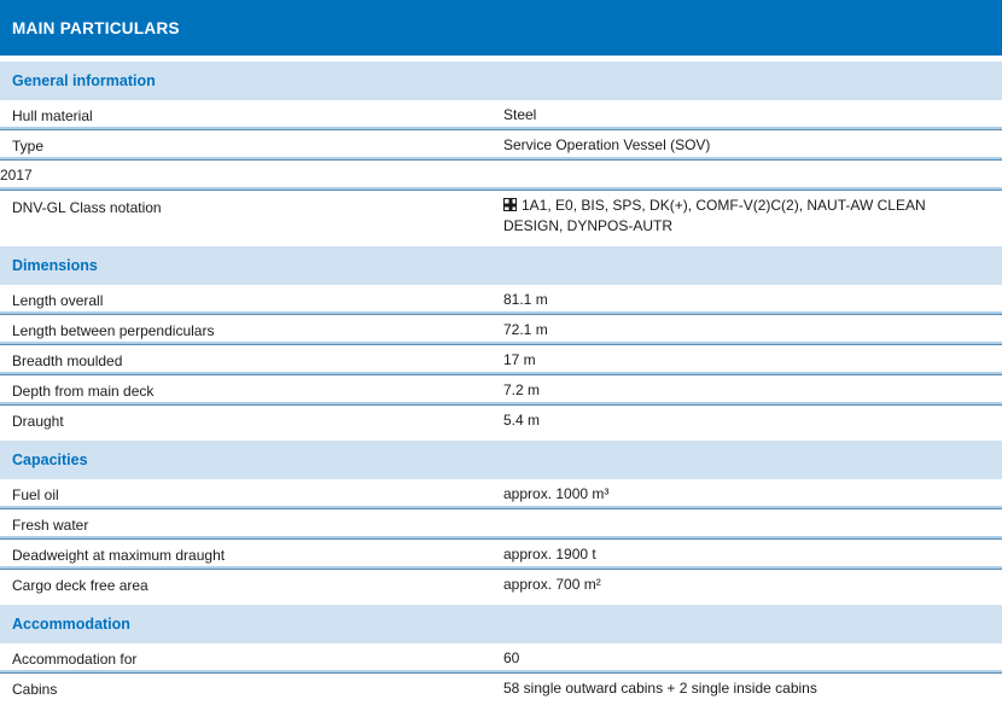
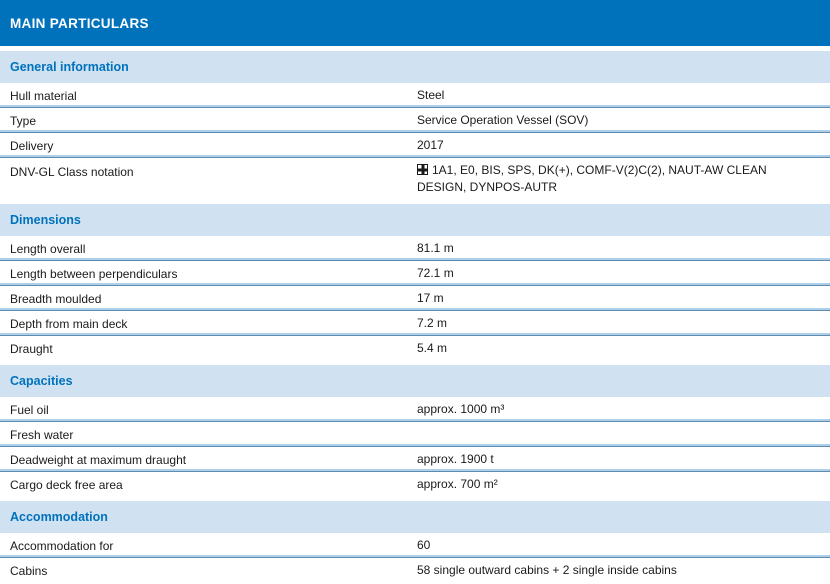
  MAIN PARTICULARS
  General information
  Hull material
  Steel
  Type
  Service Operation Vessel (SOV)
+ Delivery
  2017
  DNV-GL Class notation
  1A1, E0, BIS, SPS, DK(+), COMF-V(2)C(2), NAUT-AW CLEAN DESIGN, DYNPOS-AUTR
  Dimensions
  Length overall
  81.1 m
  Length between perpendiculars
  72.1 m
  Breadth moulded
  17 m
  Depth from main deck
  7.2 m
  Draught
  5.4 m
  Capacities
  Fuel oil
  approx. 1000 m³
  Fresh water
  Deadweight at maximum draught
  approx. 1900 t
  Cargo deck free area
  approx. 700 m²
  Accommodation
  Accommodation for
  60
  Cabins
  58 single outward cabins + 2 single inside cabins
